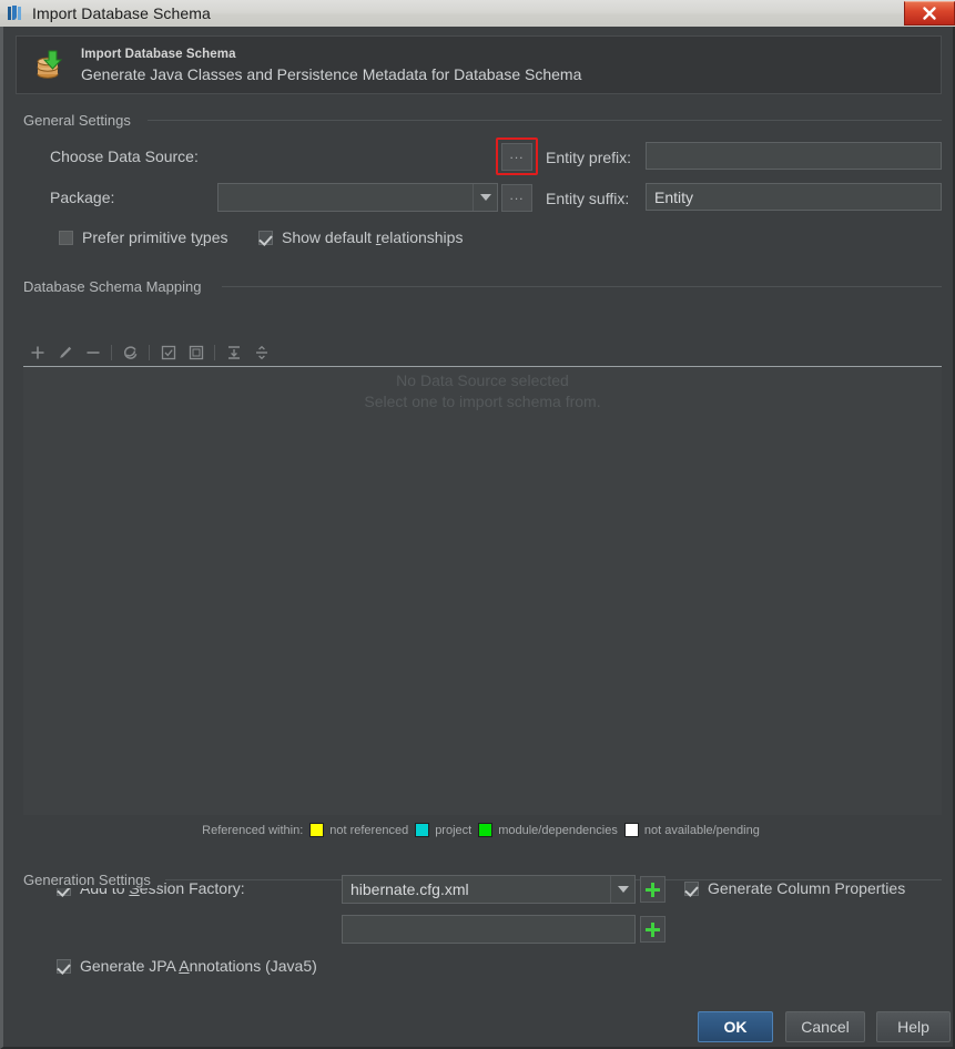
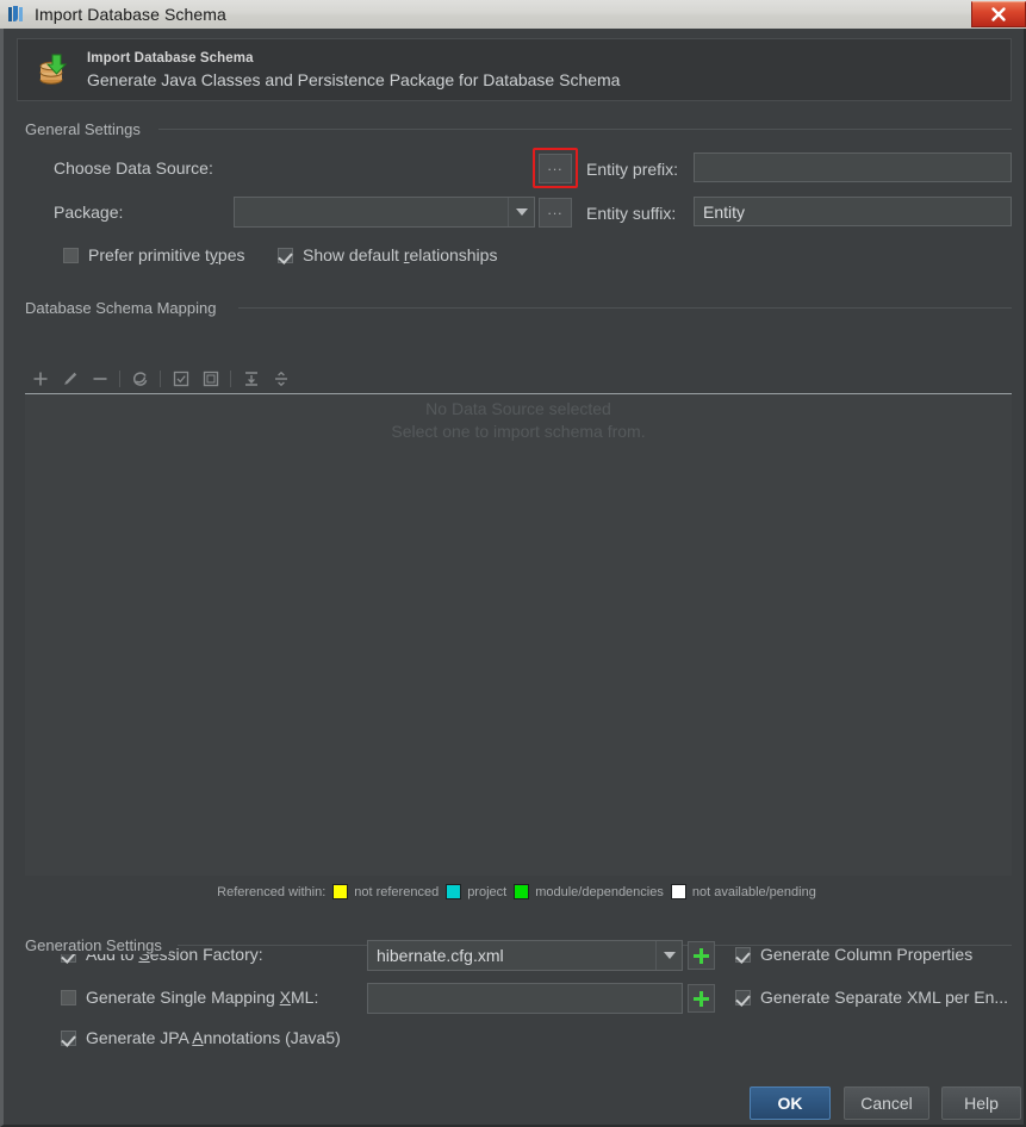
  Import Database Schema
  Import Database Schema
- Generate Java Classes and Persistence Metadata for Database Schema
+ Generate Java Classes and Persistence Package for Database Schema
  General Settings
  Choose Data Source:
  ...
  Entity prefix:
  Package:
  ...
  Entity suffix:
  Entity
  Prefer primitive types
  Show default relationships
  Database Schema Mapping
  Referenced within:
  not referenced
  project
  module/dependencies
  not available/pending
  Generation Settings
  Add to Session Factory:
  hibernate.cfg.xml
  Generate Column Properties
+ Generate Single Mapping XML:
+ Generate Separate XML per En...
  Generate JPA Annotations (Java5)
  OK
  Cancel
  Help
